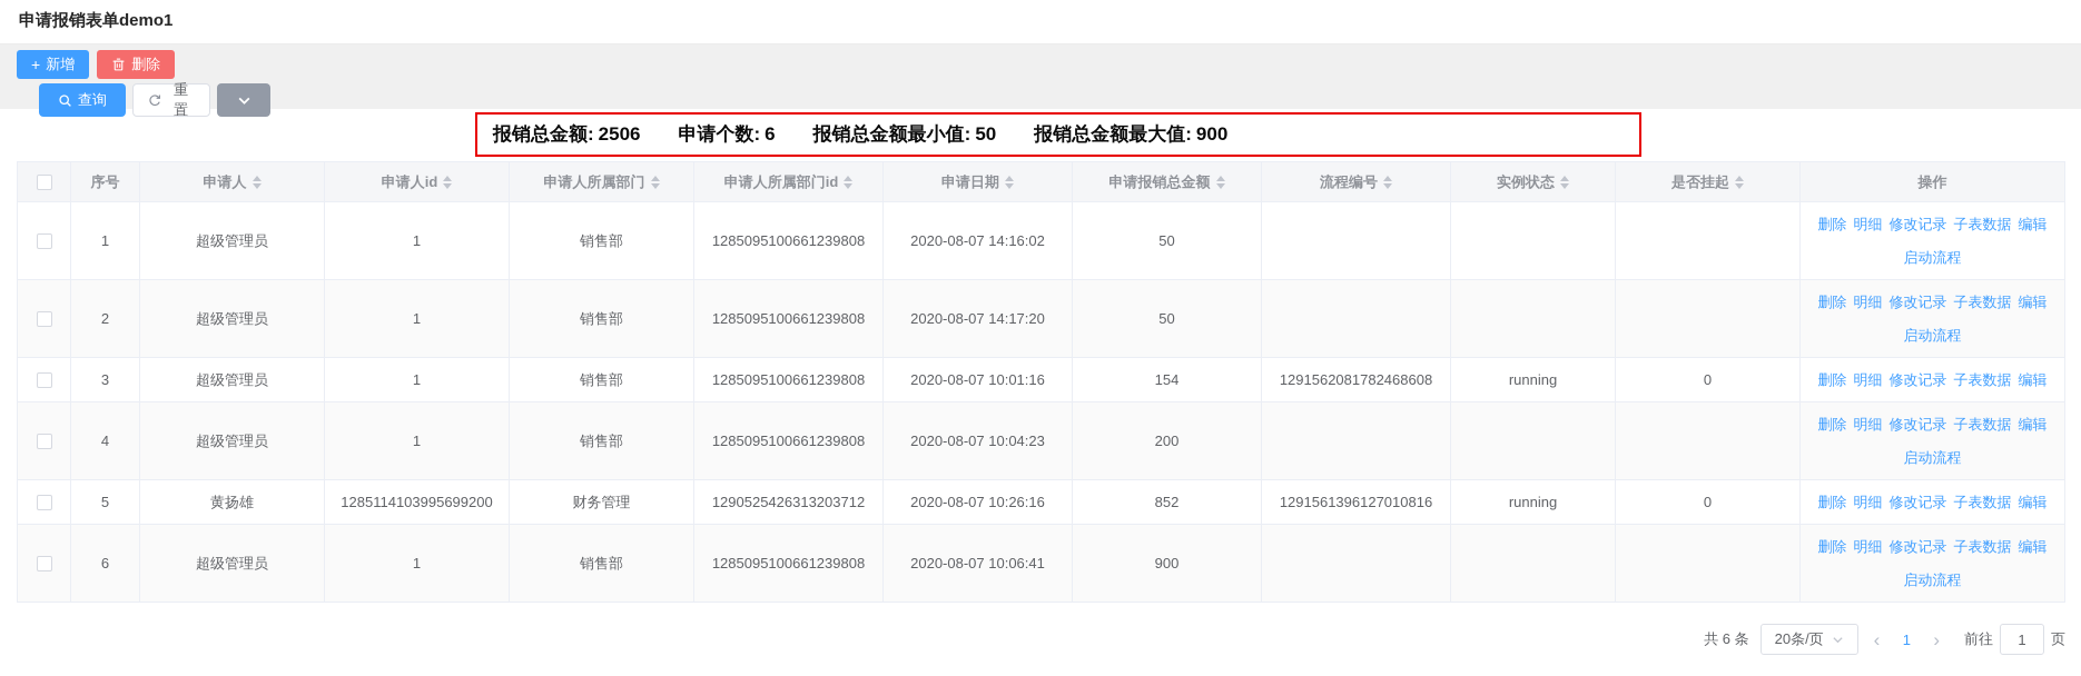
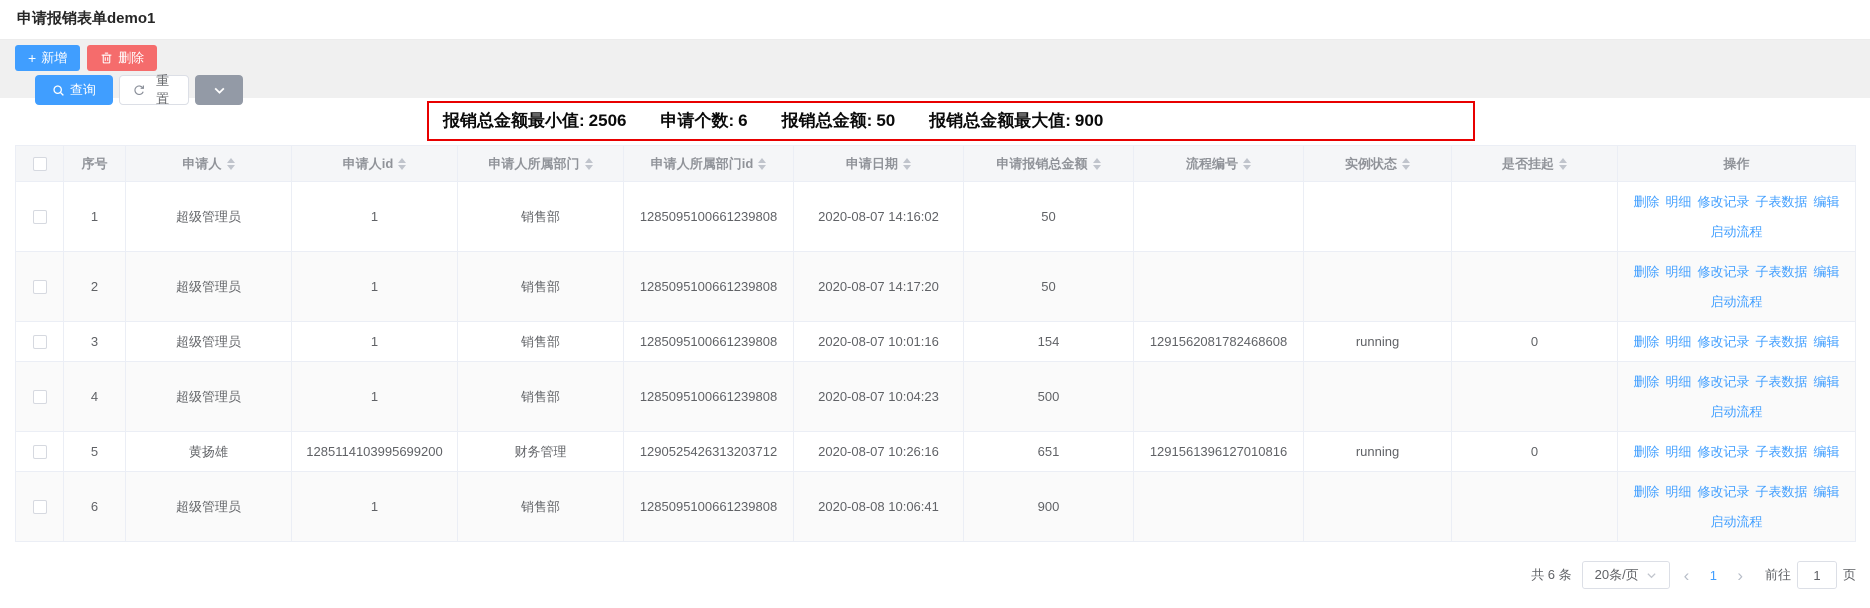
  申请报销表单demo1
  +
  新增
  删除
  查询
  重置
- 报销总金额: 2506
+ 报销总金额最小值: 2506
  申请个数: 6
- 报销总金额最小值: 50
+ 报销总金额: 50
  报销总金额最大值: 900
  	序号	申请人	申请人id	申请人所属部门	申请人所属部门id	申请日期	申请报销总金额	流程编号	实例状态	是否挂起	操作
  	1	超级管理员	1	销售部	1285095100661239808	2020-08-07 14:16:02	50				删除 明细 修改记录 子表数据 编辑启动流程
  	2	超级管理员	1	销售部	1285095100661239808	2020-08-07 14:17:20	50				删除 明细 修改记录 子表数据 编辑启动流程
  	3	超级管理员	1	销售部	1285095100661239808	2020-08-07 10:01:16	154	1291562081782468608	running	0	删除 明细 修改记录 子表数据 编辑
- 	4	超级管理员	1	销售部	1285095100661239808	2020-08-07 10:04:23	200				删除 明细 修改记录 子表数据 编辑启动流程
+ 	4	超级管理员	1	销售部	1285095100661239808	2020-08-07 10:04:23	500				删除 明细 修改记录 子表数据 编辑启动流程
- 	5	黄扬雄	1285114103995699200	财务管理	1290525426313203712	2020-08-07 10:26:16	852	1291561396127010816	running	0	删除 明细 修改记录 子表数据 编辑
+ 	5	黄扬雄	1285114103995699200	财务管理	1290525426313203712	2020-08-07 10:26:16	651	1291561396127010816	running	0	删除 明细 修改记录 子表数据 编辑
- 	6	超级管理员	1	销售部	1285095100661239808	2020-08-07 10:06:41	900				删除 明细 修改记录 子表数据 编辑启动流程
+ 	6	超级管理员	1	销售部	1285095100661239808	2020-08-08 10:06:41	900				删除 明细 修改记录 子表数据 编辑启动流程
  共 6 条
  20条/页
  ‹
  1
  ›
  前往
  1
  页
